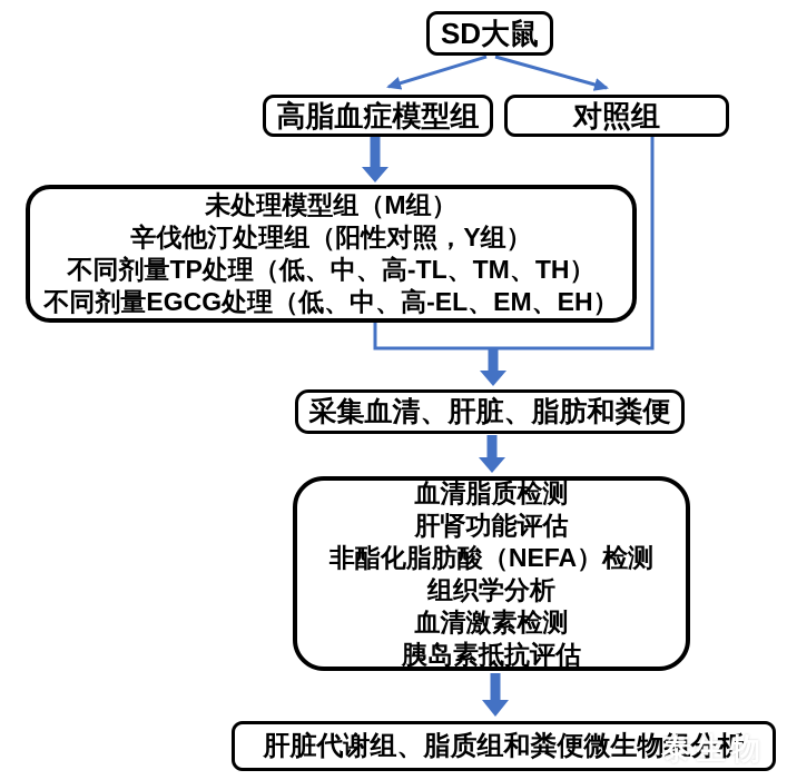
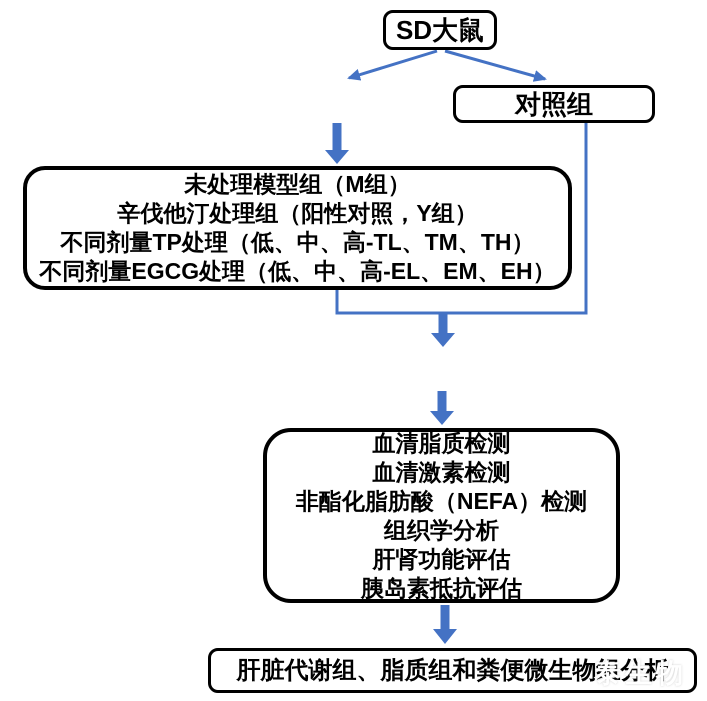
  SD大鼠
- 高脂血症模型组
  对照组
  未处理模型组（M组）
  辛伐他汀处理组（阳性对照，Y组）
  不同剂量TP处理（低、中、高-TL、TM、TH）
  不同剂量EGCG处理（低、中、高-EL、EM、EH）
- 采集血清、肝脏、脂肪和粪便
  血清脂质检测
- 肝肾功能评估
+ 血清激素检测
  非酯化脂肪酸（NEFA）检测
  组织学分析
- 血清激素检测
+ 肝肾功能评估
  胰岛素抵抗评估
  肝脏代谢组、脂质组和粪便微生物组分析
  泰生物
